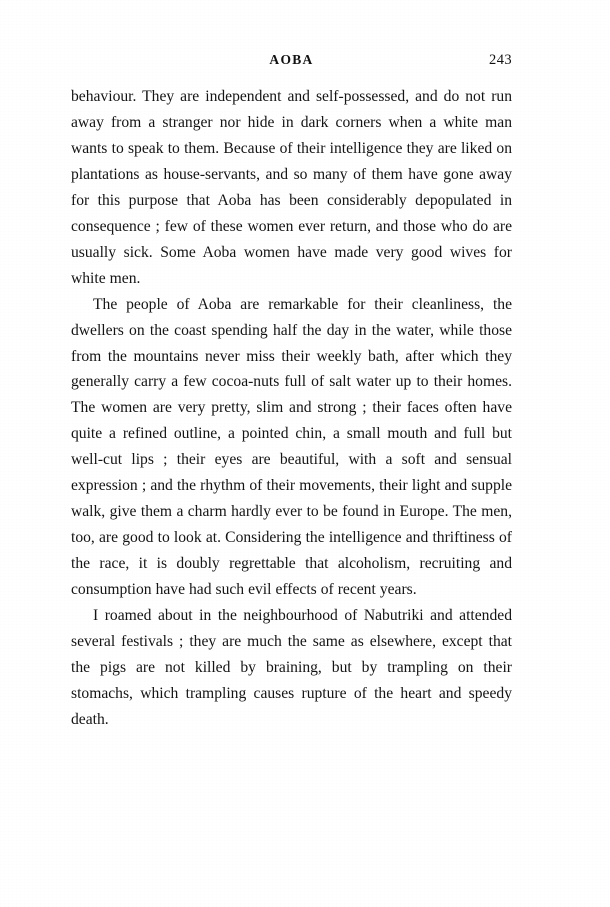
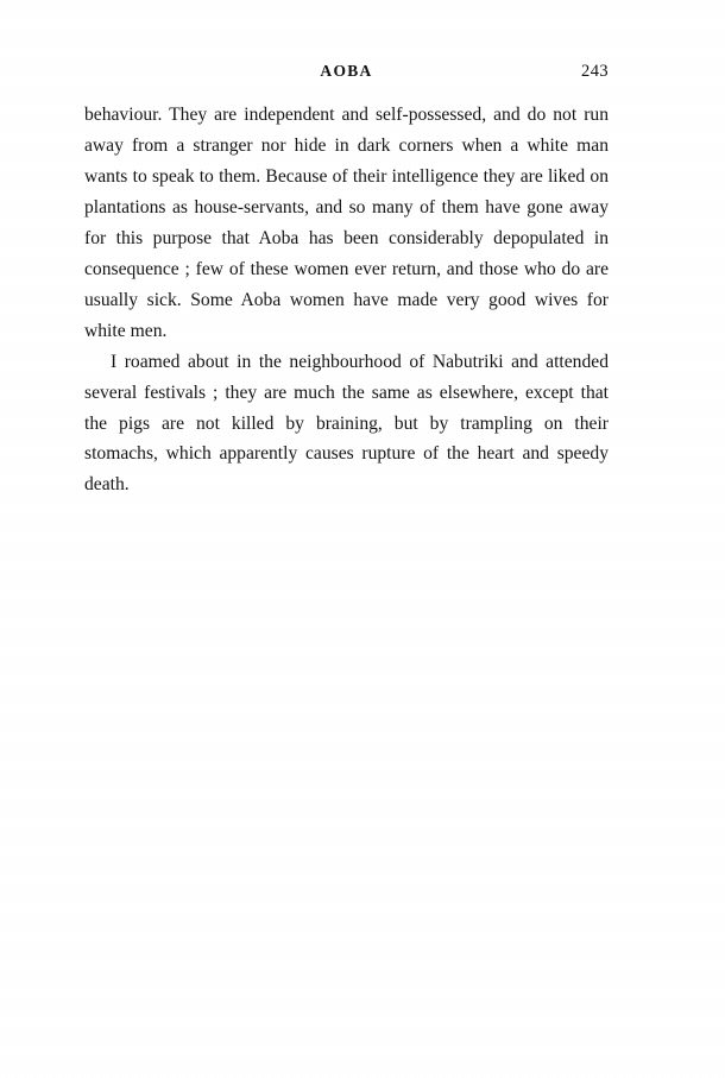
  AOBA
  243
  behaviour. They are independent and self-possessed, and do not run away from a stranger nor hide in dark corners when a white man wants to speak to them. Because of their intelligence they are liked on plantations as house-servants, and so many of them have gone away for this purpose that Aoba has been considerably depopulated in consequence ; few of these women ever return, and those who do are usually sick. Some Aoba women have made very good wives for white men.
- The people of Aoba are remarkable for their cleanliness, the dwellers on the coast spending half the day in the water, while those from the mountains never miss their weekly bath, after which they generally carry a few cocoa-nuts full of salt water up to their homes. The women are very pretty, slim and strong ; their faces often have quite a refined outline, a pointed chin, a small mouth and full but well-cut lips ; their eyes are beautiful, with a soft and sensual expression ; and the rhythm of their movements, their light and supple walk, give them a charm hardly ever to be found in Europe. The men, too, are good to look at. Considering the intelligence and thriftiness of the race, it is doubly regrettable that alcoholism, recruiting and consumption have had such evil effects of recent years.
- I roamed about in the neighbourhood of Nabutriki and attended several festivals ; they are much the same as elsewhere, except that the pigs are not killed by braining, but by trampling on their stomachs, which trampling causes rupture of the heart and speedy death.
+ I roamed about in the neighbourhood of Nabutriki and attended several festivals ; they are much the same as elsewhere, except that the pigs are not killed by braining, but by trampling on their stomachs, which apparently causes rupture of the heart and speedy death.
